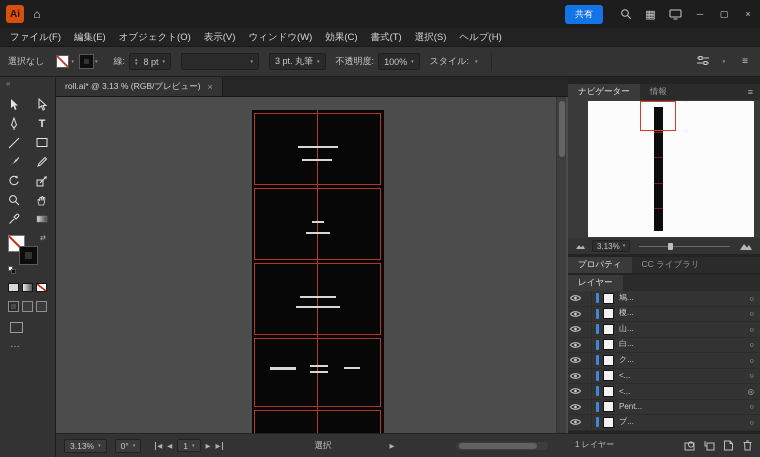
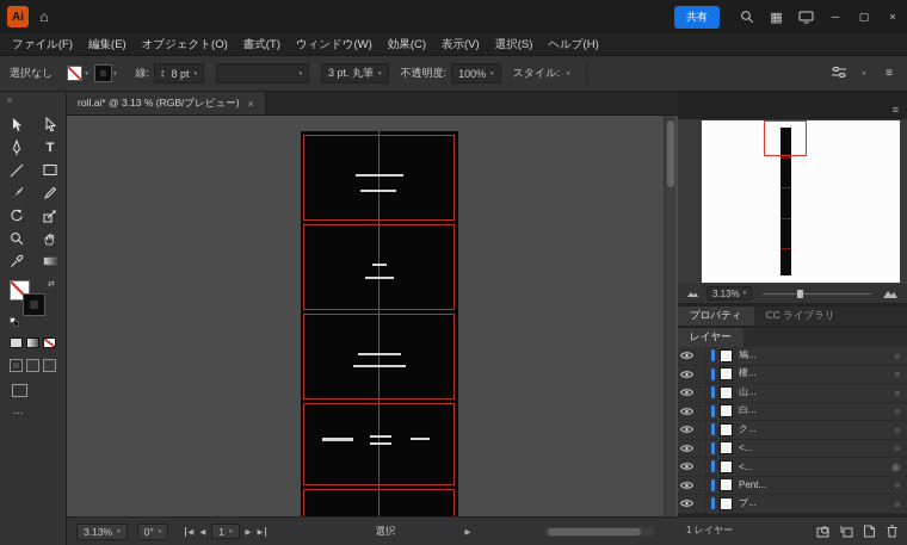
  Ai
  ⌂
  共有
  ▦
  ─
  ▢
  ×
  ファイル(F)
  編集(E)
  オブジェクト(O)
- 表示(V)
+ 書式(T)
  ウィンドウ(W)
  効果(C)
- 書式(T)
+ 表示(V)
  選択(S)
  ヘルプ(H)
  選択なし
  線:
  8 pt
  3 pt. 丸筆
  不透明度:
  100%
  スタイル:
  ≡
  «
  T
  …
  roll.ai* @ 3.13 % (RGB/プレビュー)
  ×
  3.13%
  0°
  1
  選択
- ナビゲーター
- 情報
  ≡
  3.13%
  プロパティ
  CC ライブラリ
  レイヤー
  鳩...
  ○
  榎...
  ○
  山...
  ○
  白...
  ○
  ク...
  ○
  <...
  ○
  <...
  ◎
  Pent...
  ○
  ブ...
  ○
  1 レイヤー
